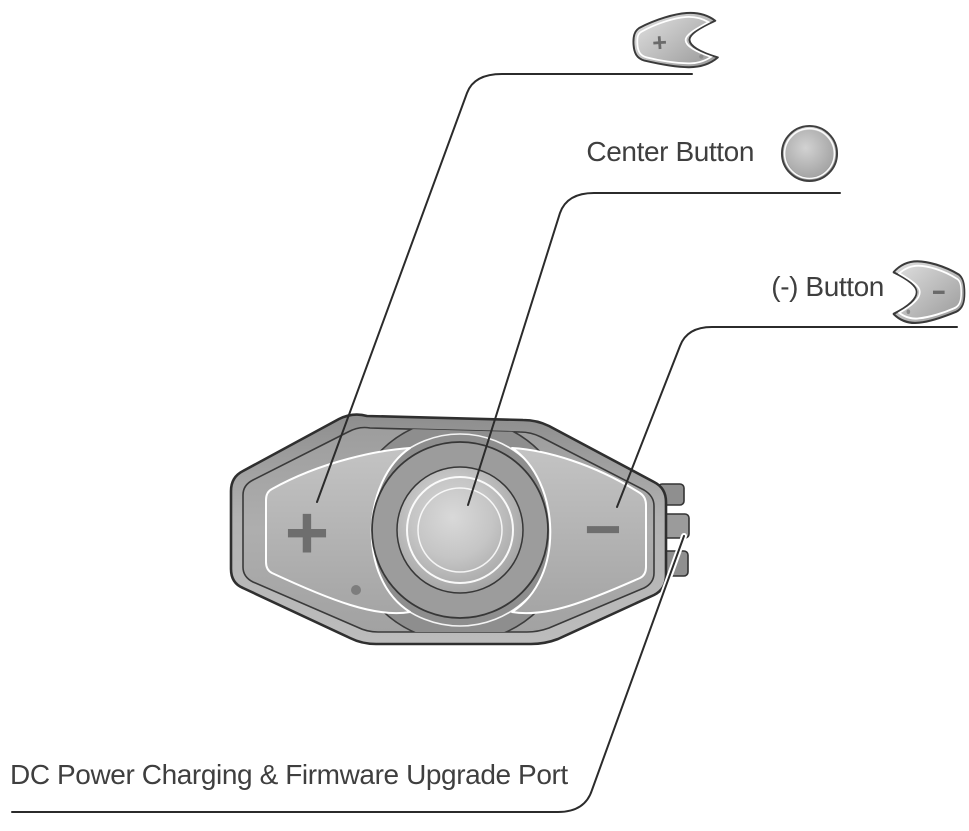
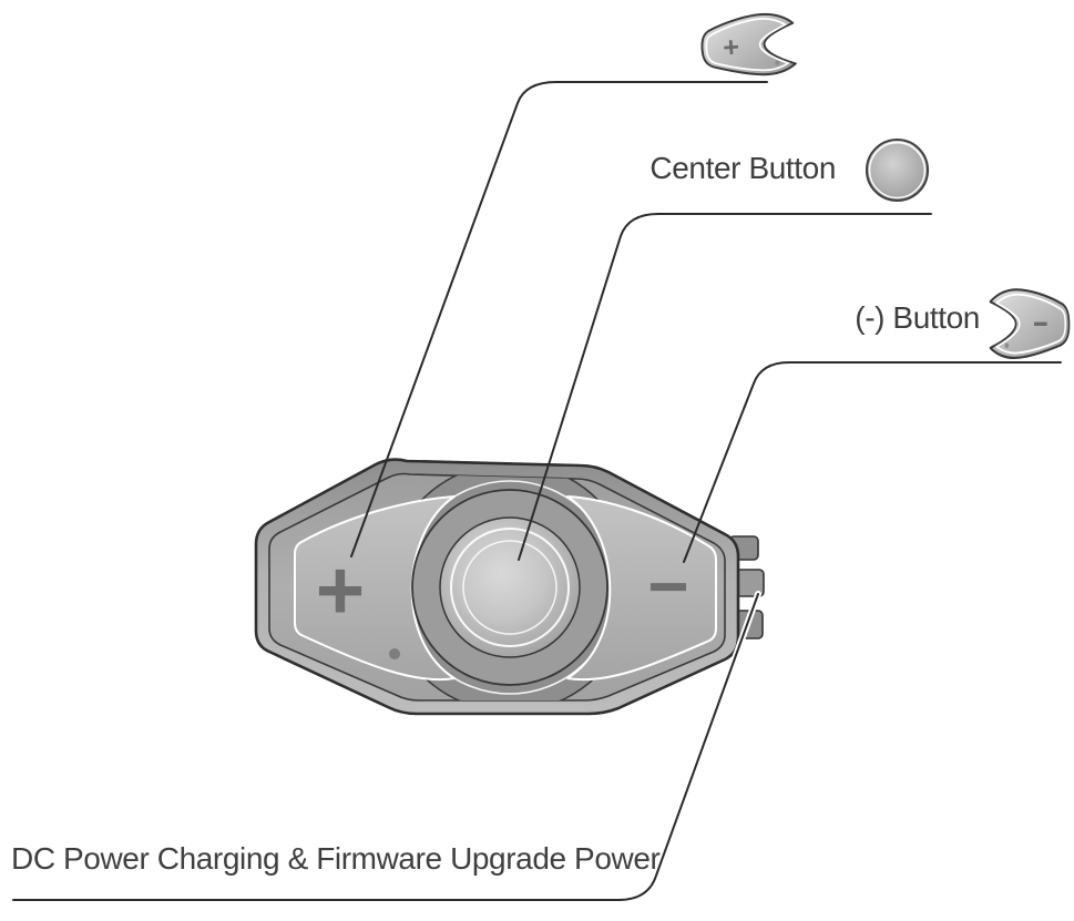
  +
  −
  −
  Center Button
  (-) Button
- DC Power Charging & Firmware Upgrade Port
+ DC Power Charging & Firmware Upgrade Power
